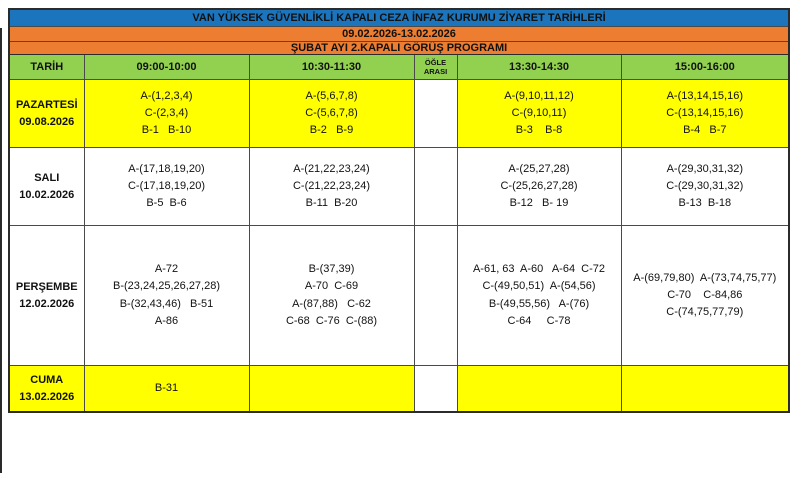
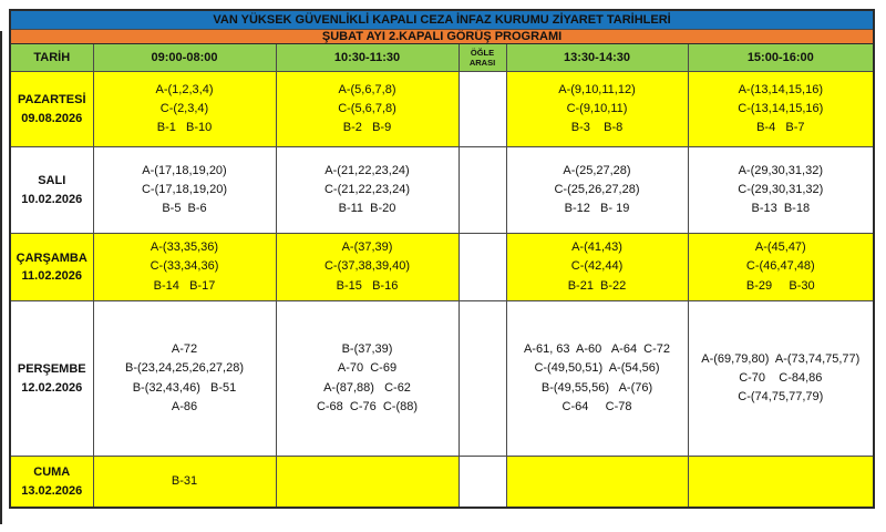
  VAN YÜKSEK GÜVENLİKLİ KAPALI CEZA İNFAZ KURUMU ZİYARET TARİHLERİ
- 09.02.2026-13.02.2026
  ŞUBAT AYI 2.KAPALI GÖRÜŞ PROGRAMI
- TARİH	09:00-10:00	10:30-11:30	ÖĞLE ARASI	13:30-14:30	15:00-16:00
+ TARİH	09:00-08:00	10:30-11:30	ÖĞLE ARASI	13:30-14:30	15:00-16:00
  PAZARTESİ 09.08.2026	A-(1,2,3,4) C-(2,3,4) B-1 B-10	A-(5,6,7,8) C-(5,6,7,8) B-2 B-9		A-(9,10,11,12) C-(9,10,11) B-3 B-8	A-(13,14,15,16) C-(13,14,15,16) B-4 B-7
  SALI 10.02.2026	A-(17,18,19,20) C-(17,18,19,20) B-5 B-6	A-(21,22,23,24) C-(21,22,23,24) B-11 B-20		A-(25,27,28) C-(25,26,27,28) B-12 B- 19	A-(29,30,31,32) C-(29,30,31,32) B-13 B-18
+ ÇARŞAMBA 11.02.2026	A-(33,35,36) C-(33,34,36) B-14 B-17	A-(37,39) C-(37,38,39,40) B-15 B-16		A-(41,43) C-(42,44) B-21 B-22	A-(45,47) C-(46,47,48) B-29 B-30
  PERŞEMBE 12.02.2026	A-72 B-(23,24,25,26,27,28) B-(32,43,46) B-51 A-86	B-(37,39) A-70 C-69 A-(87,88) C-62 C-68 C-76 C-(88)		A-61, 63 A-60 A-64 C-72 C-(49,50,51) A-(54,56) B-(49,55,56) A-(76) C-64 C-78	A-(69,79,80) A-(73,74,75,77) C-70 C-84,86 C-(74,75,77,79)
  CUMA 13.02.2026	B-31
